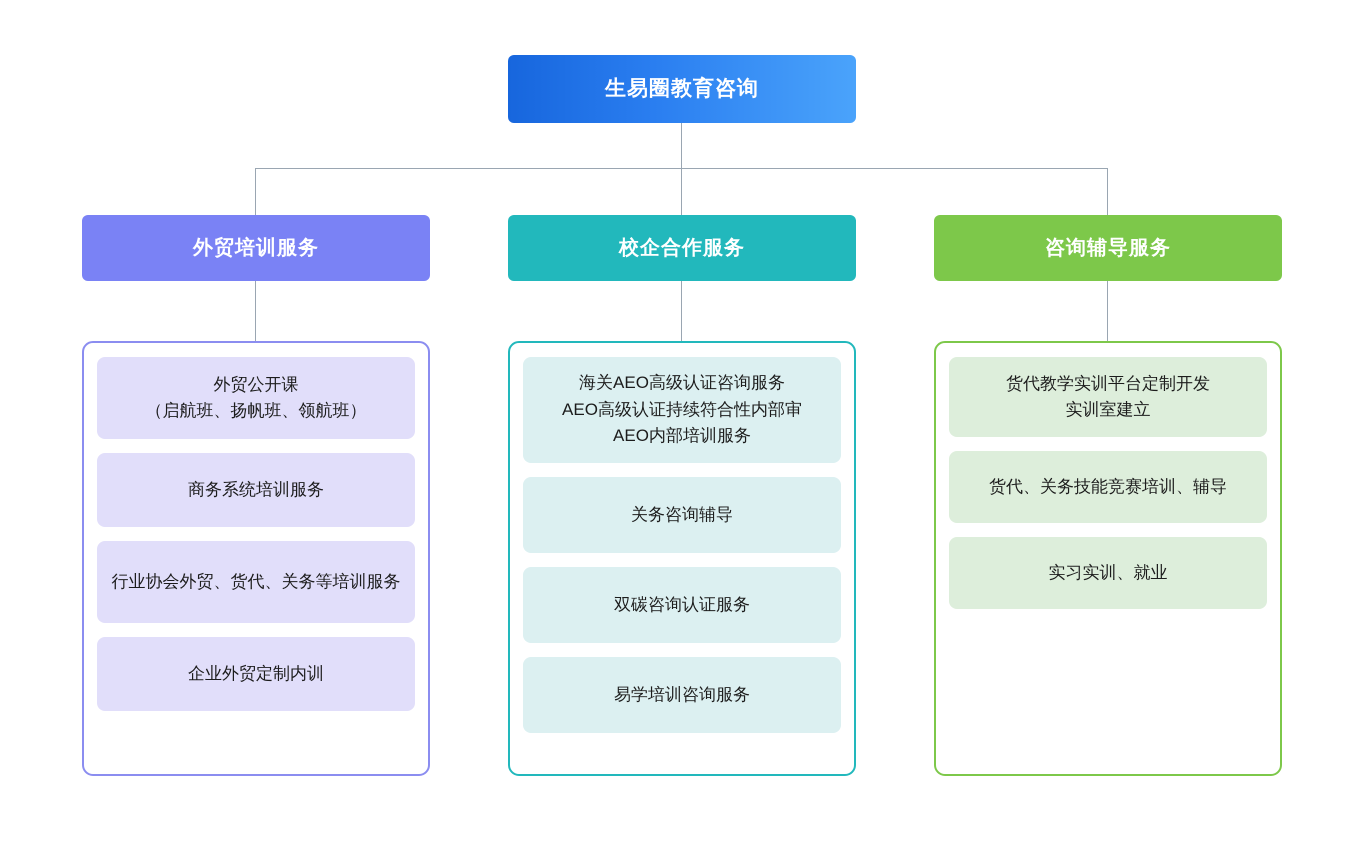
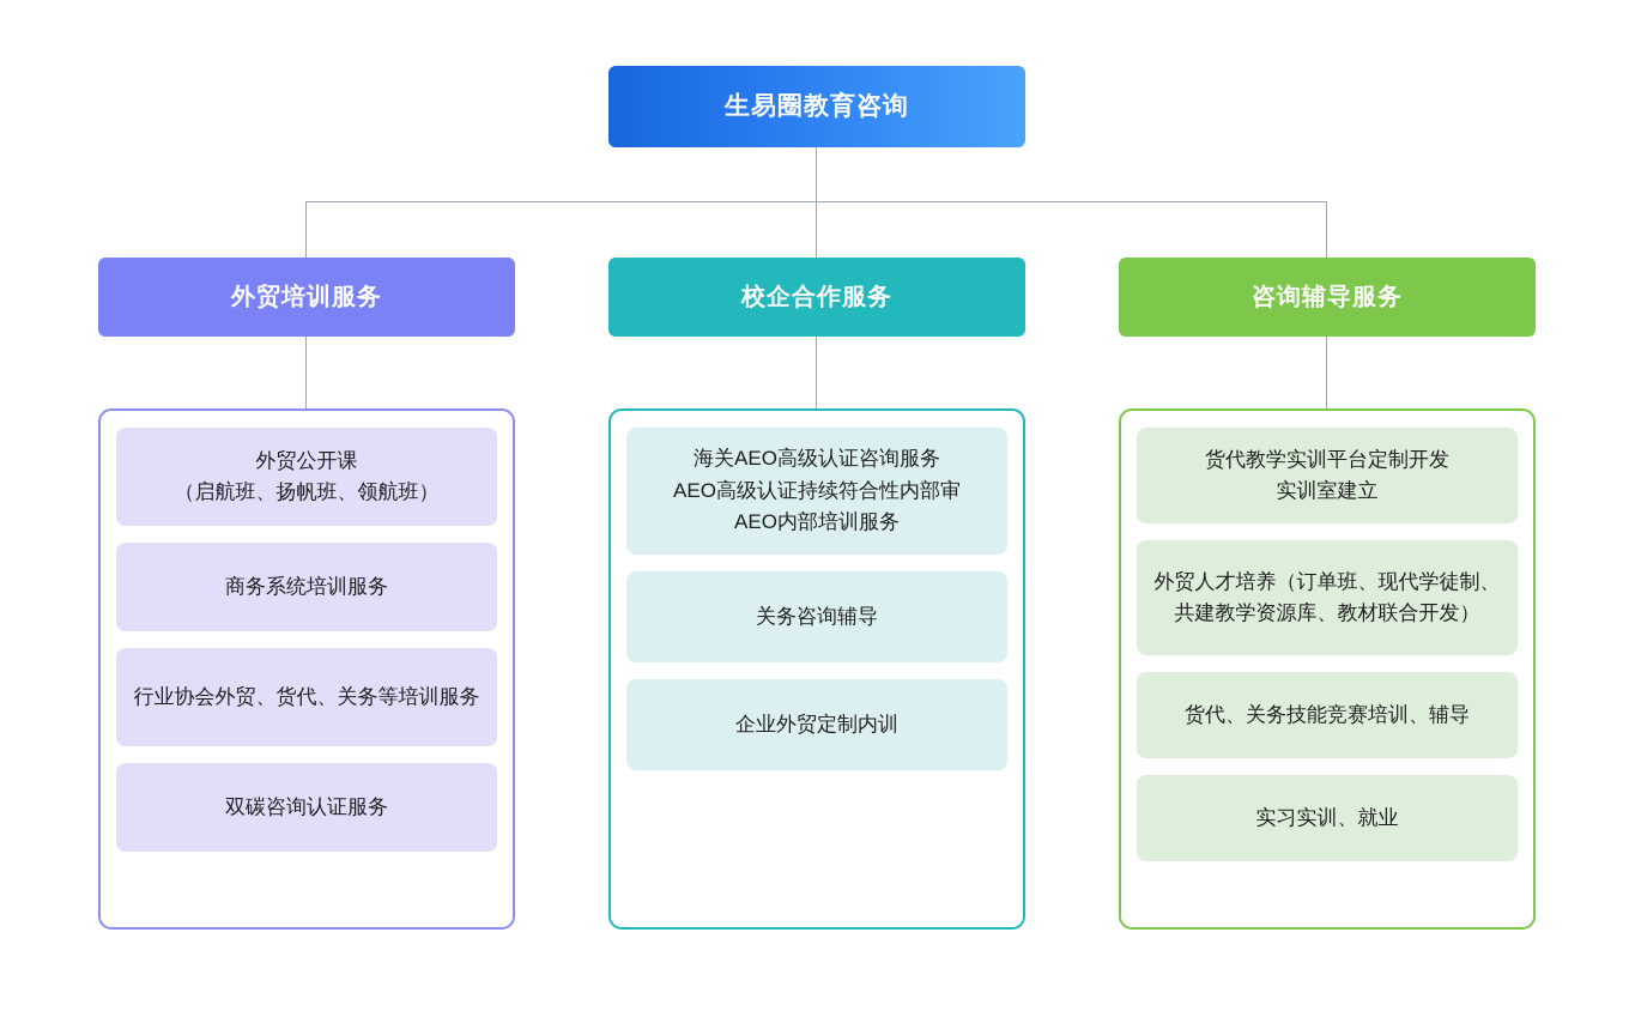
  生易圈教育咨询
  外贸培训服务
  外贸公开课
  （启航班、扬帆班、领航班）
  商务系统培训服务
  行业协会外贸、货代、关务等培训服务
- 企业外贸定制内训
+ 双碳咨询认证服务
  校企合作服务
  海关AEO高级认证咨询服务
  AEO高级认证持续符合性内部审
  AEO内部培训服务
  关务咨询辅导
- 双碳咨询认证服务
+ 企业外贸定制内训
- 易学培训咨询服务
  咨询辅导服务
  货代教学实训平台定制开发
  实训室建立
+ 外贸人才培养（订单班、现代学徒制、共建教学资源库、教材联合开发）
  货代、关务技能竞赛培训、辅导
  实习实训、就业
